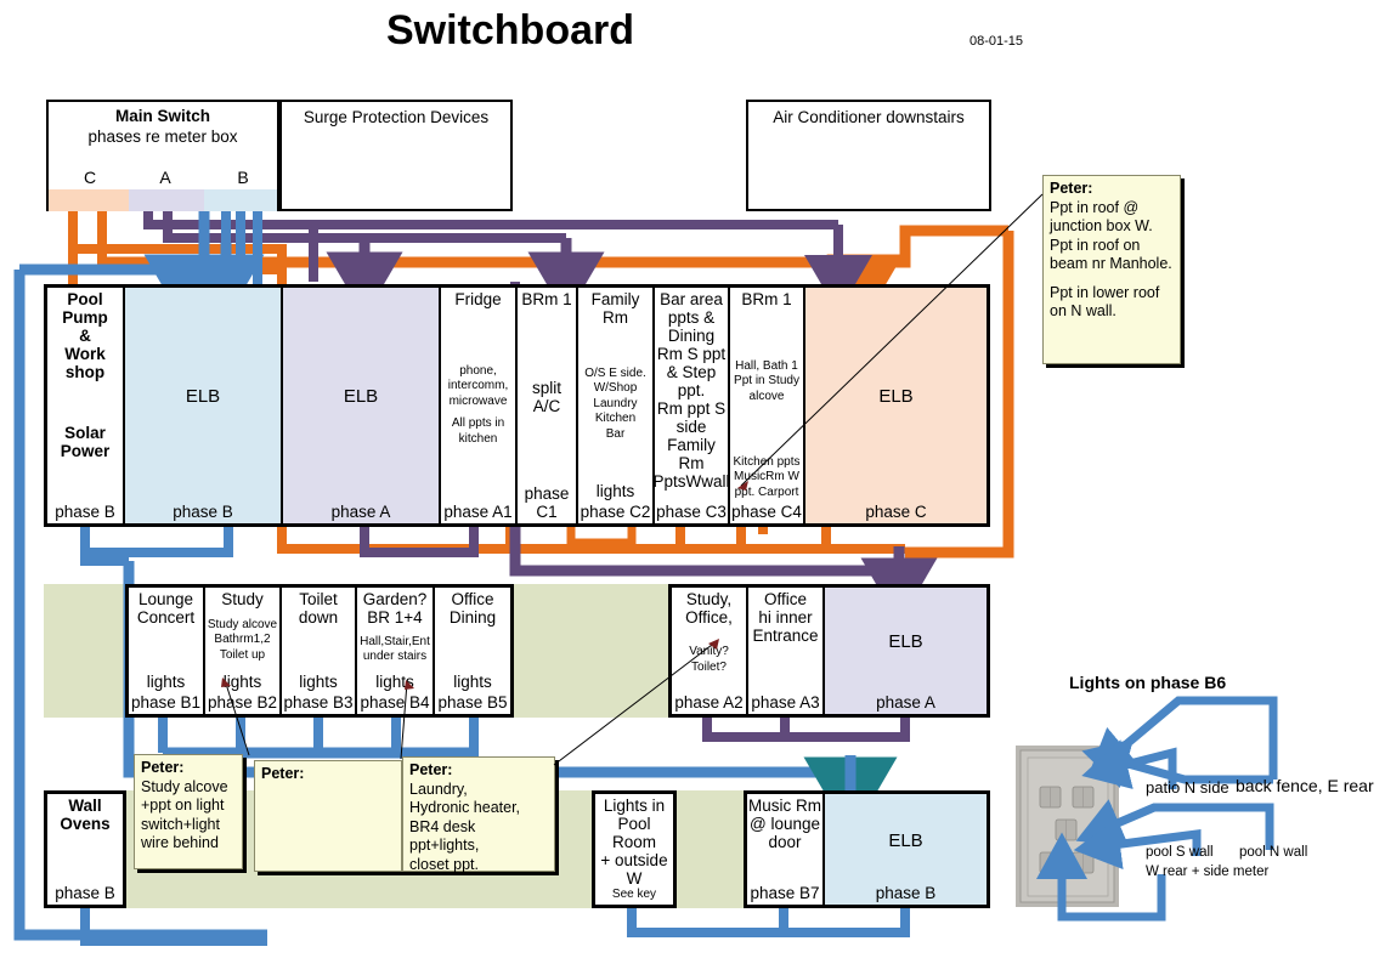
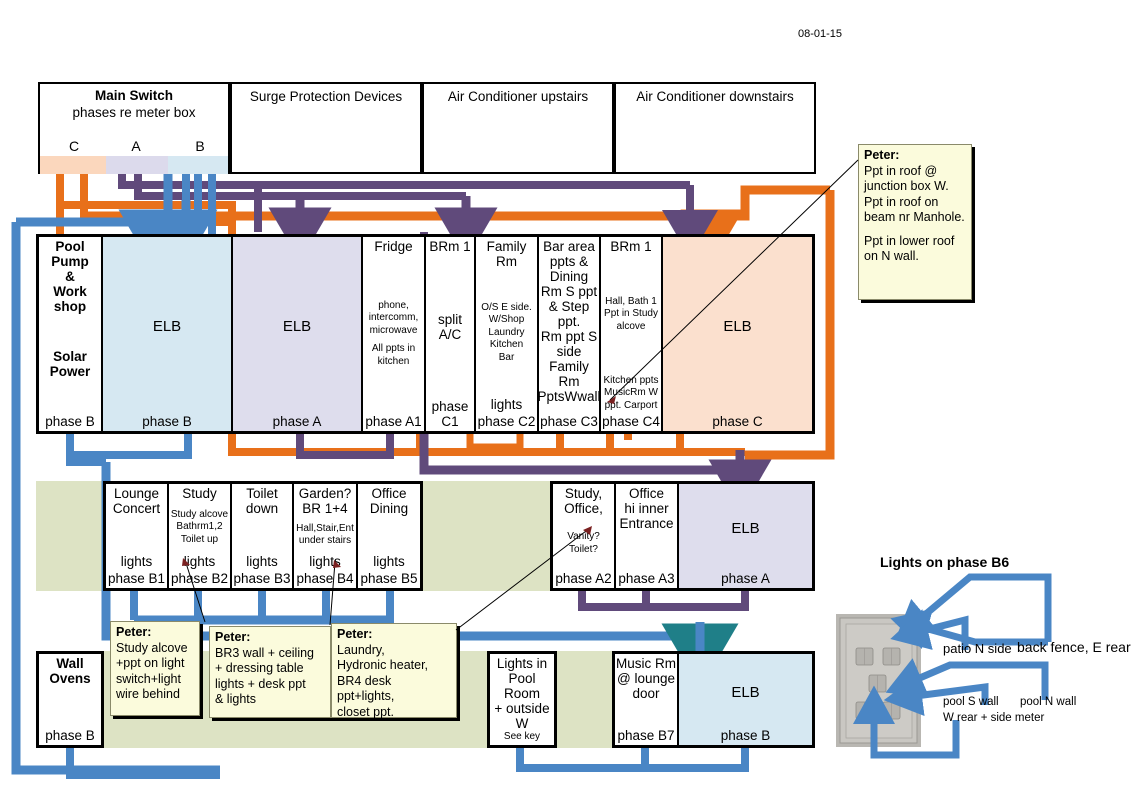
- Switchboard
  08-01-15
  Main Switch
  phases re meter box
  C
  A
  B
  Surge Protection Devices
+ Air Conditioner upstairs
  Air Conditioner downstairs
  Pool
  Pump
  &
  Work
  shop
  Solar
  Power
  phase B
  ELB
  phase B
  ELB
  phase A
  Fridge
  phone,
  intercomm,
  microwave
  All ppts in
  kitchen
  phase A1
  BRm 1
  split A/C
  phase C1
  Family Rm
  O/S E side.
  W/Shop
  Laundry
  Kitchen
  Bar
  lights
  phase C2
  Bar area
  ppts &
  Dining
  Rm S ppt
  & Step
  ppt.
  Rm ppt S
  side
  Family Rm
  PptsWwal
  phase C3
  BRm 1
  Hall, Bath 1
  Ppt in Study
  alcove
  Kitchen ppts
  MusicRm W
  ppt. Carport
  phase C4
  ELB
  phase C
  Lounge
  Concert
  lights
  phase B1
  Study
  Study alcove
  Bathrm1,2
  Toilet up
  ights
  phase B2
  Toilet down
  lights
  phase B3
  Garden?
  BR 1+4
  Hall,Stair,Ent
  under stairs
  lights
  phase B4
  Office
  Dining
  lights
  phase B5
  Study,
  Office,
  Vanity?
  Toilet?
  phase A2
  Office
  hi inner
  Entrance
  phase A3
  ELB
  phase A
  Wall
  Ovens
  phase B
  Lights in
  Pool Room
  + outside W
  See key
  Music Rm
  @ lounge
  door
  phase B7
  ELB
  phase B
  Peter:
  Ppt in roof @
  junction box W.
  Ppt in roof on
  beam nr Manhole.
  Ppt in lower roof
  on N wall.
  Peter:
  Study alcove
  +ppt on light
  switch+light
  wire behind
  Peter:
+ BR3 wall + ceiling
+ + dressing table
+ lights + desk ppt
+ & lights
  Peter:
  Laundry,
  Hydronic heater,
  BR4 desk ppt+lights,
  closet ppt.
  Lights on phase B6
  patio N side
  back fence, E rear
  pool S wall
  pool N wall
  W rear + side meter
